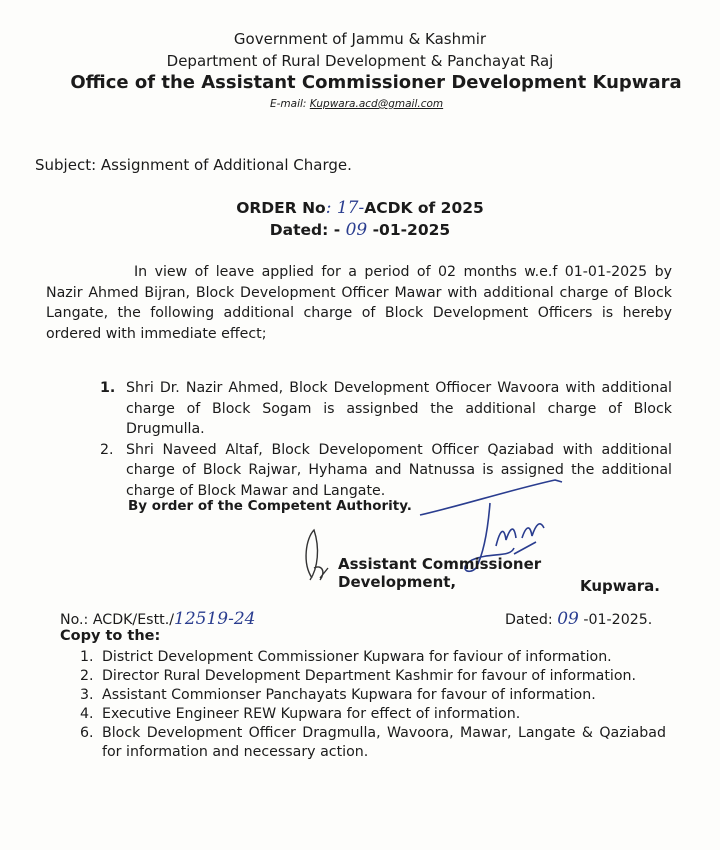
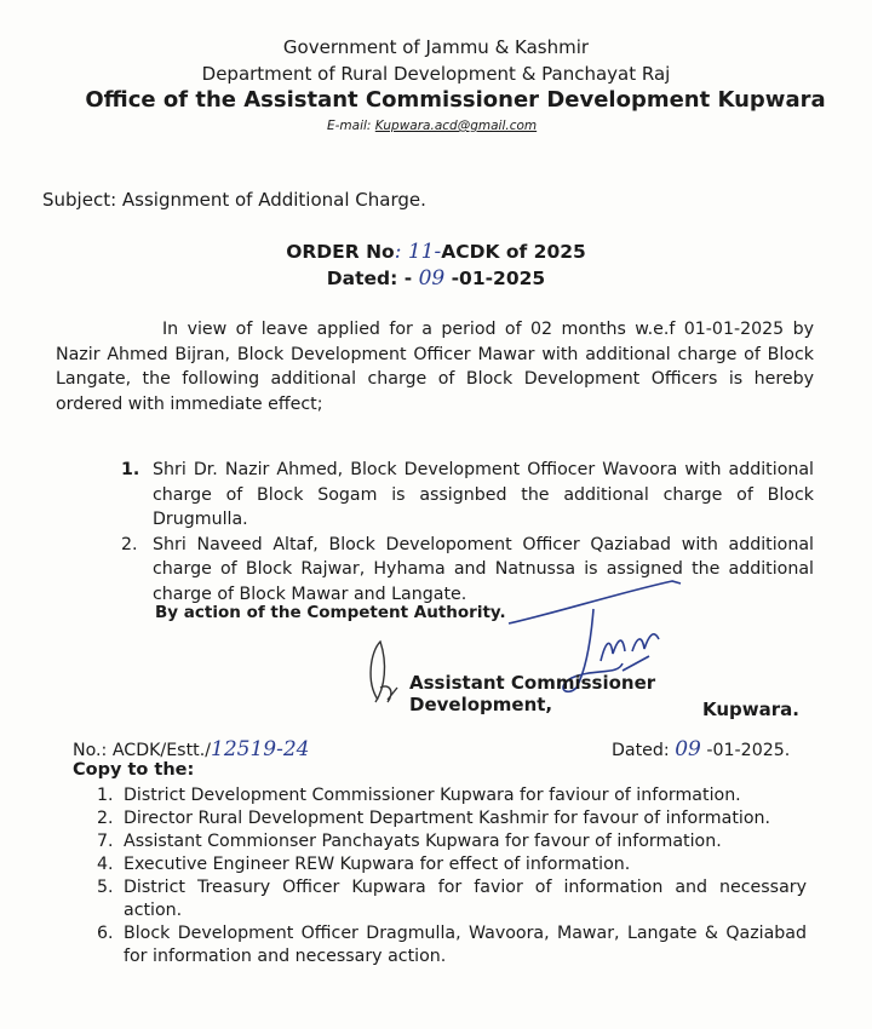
  Government of Jammu & Kashmir
  Department of Rural Development & Panchayat Raj
  Office of the Assistant Commissioner Development Kupwara
  E-mail: Kupwara.acd@gmail.com
  Subject: Assignment of Additional Charge.
- ORDER No: 17-ACDK of 2025
+ ORDER No: 11-ACDK of 2025
  Dated: - 09 -01-2025
  In view of leave applied for a period of 02 months w.e.f 01-01-2025 by Nazir Ahmed Bijran, Block Development Officer Mawar with additional charge of Block Langate, the following additional charge of Block Development Officers is hereby ordered with immediate effect;
  1.
  Shri Dr. Nazir Ahmed, Block Development Offiocer Wavoora with additional charge of Block Sogam is assignbed the additional charge of Block Drugmulla.
  2.
  Shri Naveed Altaf, Block Developoment Officer Qaziabad with additional charge of Block Rajwar, Hyhama and Natnussa is assigned the additional charge of Block Mawar and Langate.
- By order of the Competent Authority.
+ By action of the Competent Authority.
  Assistant Commissioner Development,
  Kupwara.
  No.: ACDK/Estt./12519-24
  Dated: 09 -01-2025.
  Copy to the:
  1.
  District Development Commissioner Kupwara for faviour of information.
  2.
  Director Rural Development Department Kashmir for favour of information.
- 3.
+ 7.
  Assistant Commionser Panchayats Kupwara for favour of information.
  4.
  Executive Engineer REW Kupwara for effect of information.
+ 5.
+ District Treasury Officer Kupwara for favior of information and necessary action.
  6.
  Block Development Officer Dragmulla, Wavoora, Mawar, Langate & Qaziabad for information and necessary action.
